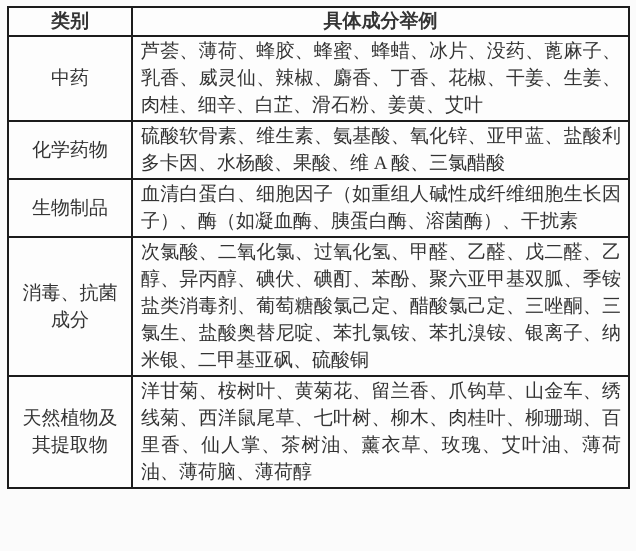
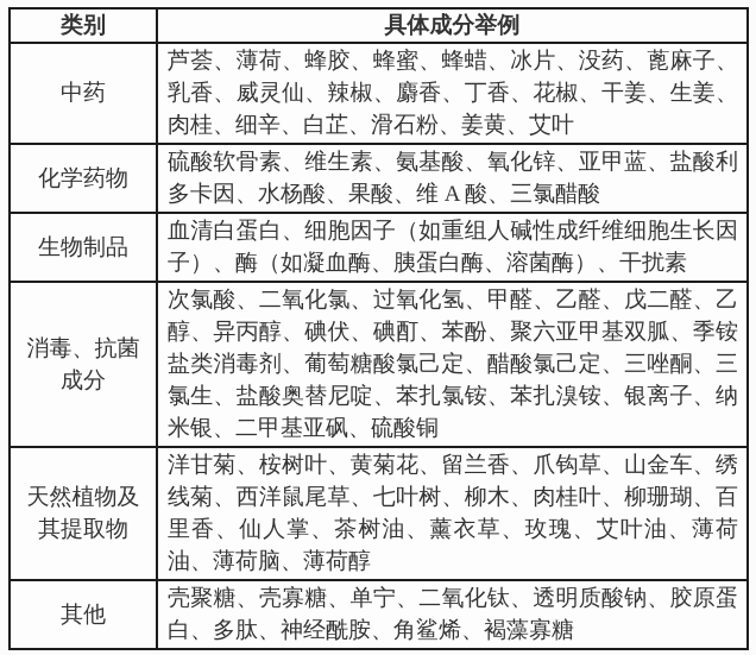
  类别	具体成分举例
  中药	芦荟、薄荷、蜂胶、蜂蜜、蜂蜡、冰片、没药、蓖麻子、乳香、威灵仙、辣椒、麝香、丁香、花椒、干姜、生姜、肉桂、细辛、白芷、滑石粉、姜黄、艾叶
  化学药物	硫酸软骨素、维生素、氨基酸、氧化锌、亚甲蓝、盐酸利多卡因、水杨酸、果酸、维 A 酸、三氯醋酸
  生物制品	血清白蛋白、细胞因子（如重组人碱性成纤维细胞生长因子）、酶（如凝血酶、胰蛋白酶、溶菌酶）、干扰素
  消毒、抗菌成分	次氯酸、二氧化氯、过氧化氢、甲醛、乙醛、戊二醛、乙醇、异丙醇、碘伏、碘酊、苯酚、聚六亚甲基双胍、季铵盐类消毒剂、葡萄糖酸氯己定、醋酸氯己定、三唑酮、三氯生、盐酸奥替尼啶、苯扎氯铵、苯扎溴铵、银离子、纳米银、二甲基亚砜、硫酸铜
  天然植物及其提取物	洋甘菊、桉树叶、黄菊花、留兰香、爪钩草、山金车、绣线菊、西洋鼠尾草、七叶树、柳木、肉桂叶、柳珊瑚、百里香、仙人掌、茶树油、薰衣草、玫瑰、艾叶油、薄荷油、薄荷脑、薄荷醇
+ 其他	壳聚糖、壳寡糖、单宁、二氧化钛、透明质酸钠、胶原蛋白、多肽、神经酰胺、角鲨烯、褐藻寡糖
